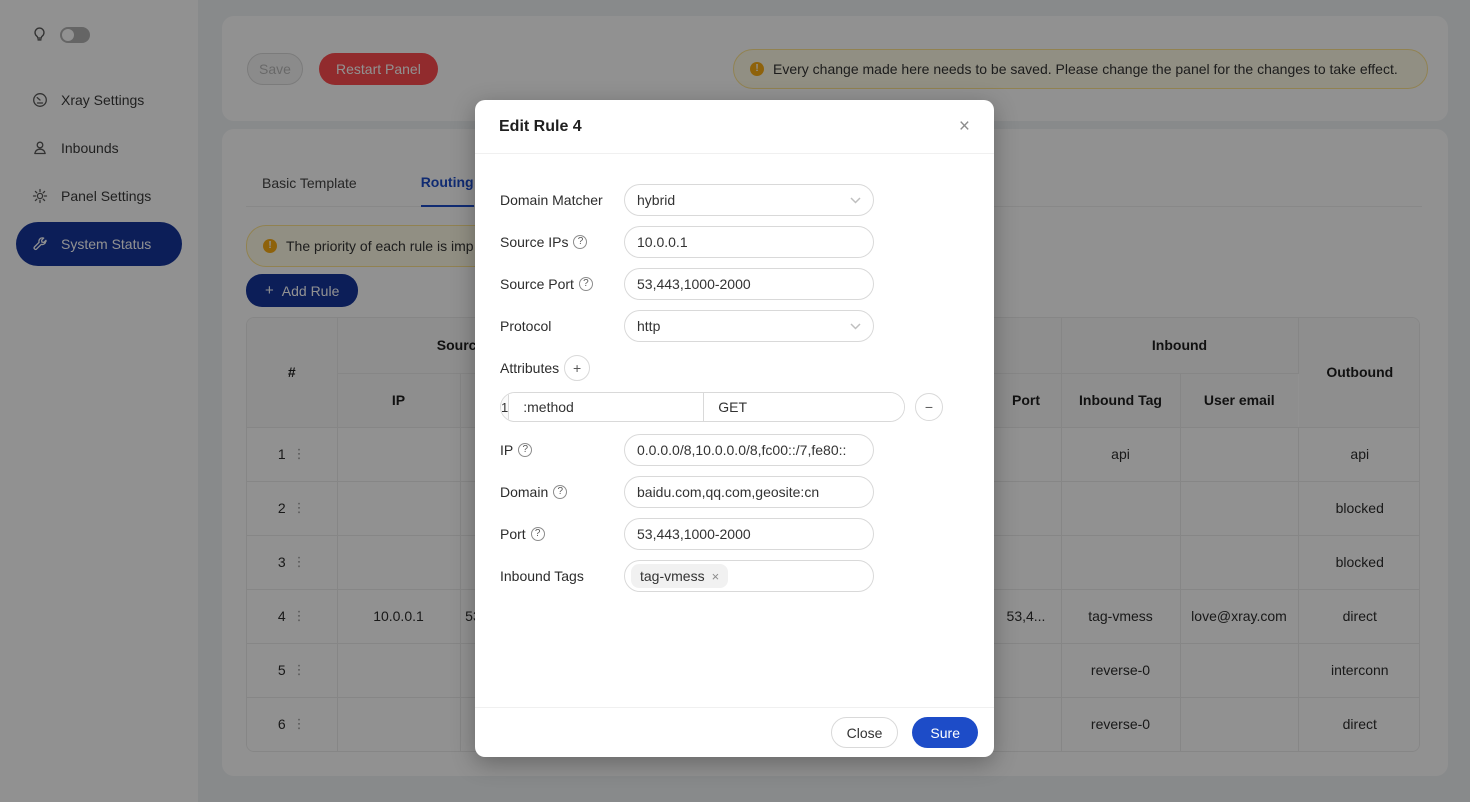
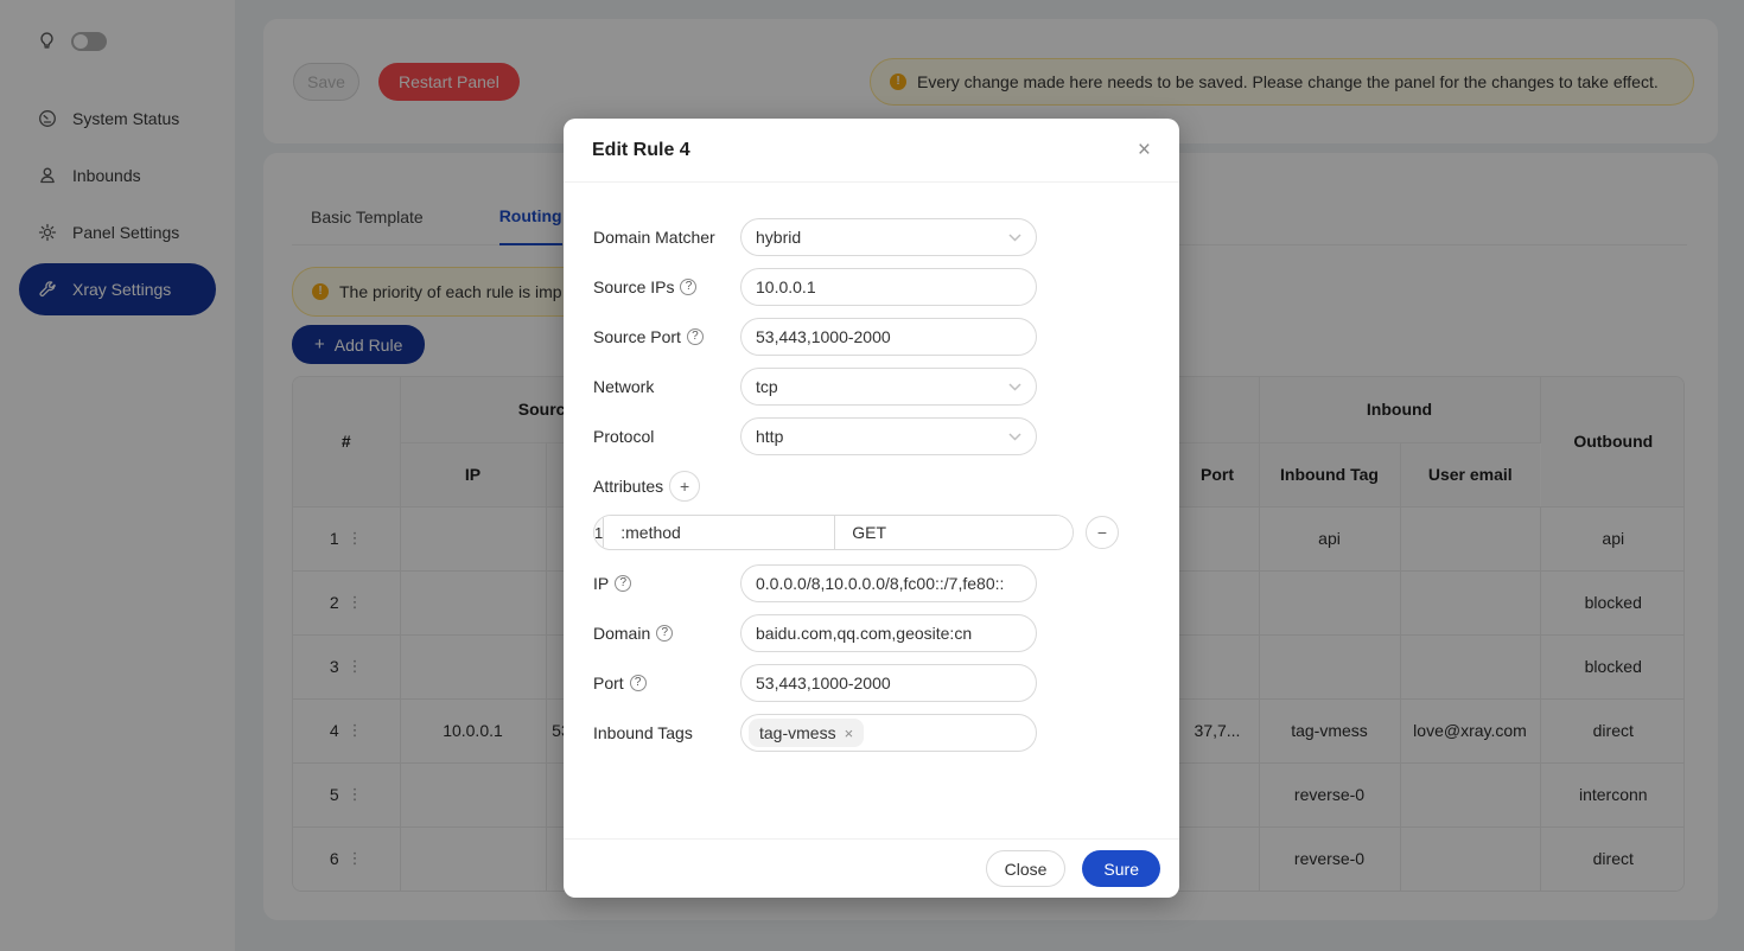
- Xray Settings
+ System Status
  Inbounds
  Panel Settings
- System Status
+ Xray Settings
  Save
  Restart Panel
  !
  Every change made here needs to be saved. Please change the panel for the changes to take effect.
  Basic Template
  Routing
  !
  The priority of each rule is imp
  +
  Add Rule
  #	Sourc		Inbound	Outbound
  IP			Port	Inbound Tag	User email
  1 ⋮					api		api
  2 ⋮							blocked
  3 ⋮							blocked
- 4 ⋮	10.0.0.1	5		53,4...	tag-vmess	love@xray.com	direct
+ 4 ⋮	10.0.0.1	5		37,7...	tag-vmess	love@xray.com	direct
  5 ⋮					reverse-0		interconn
  6 ⋮					reverse-0		direct
  Edit Rule 4
  ×
  Domain Matcher
  hybrid
  Source IPs
  ?
  10.0.0.1
  Source Port
  ?
  53,443,1000-2000
+ Network
+ tcp
  Protocol
  http
  Attributes
  +
  1
  :method
  GET
  −
  IP
  ?
  0.0.0.0/8,10.0.0.0/8,fc00::/7,fe80::
  Domain
  ?
  baidu.com,qq.com,geosite:cn
  Port
  ?
  53,443,1000-2000
  Inbound Tags
  tag-vmess
  ×
  Close
  Sure
